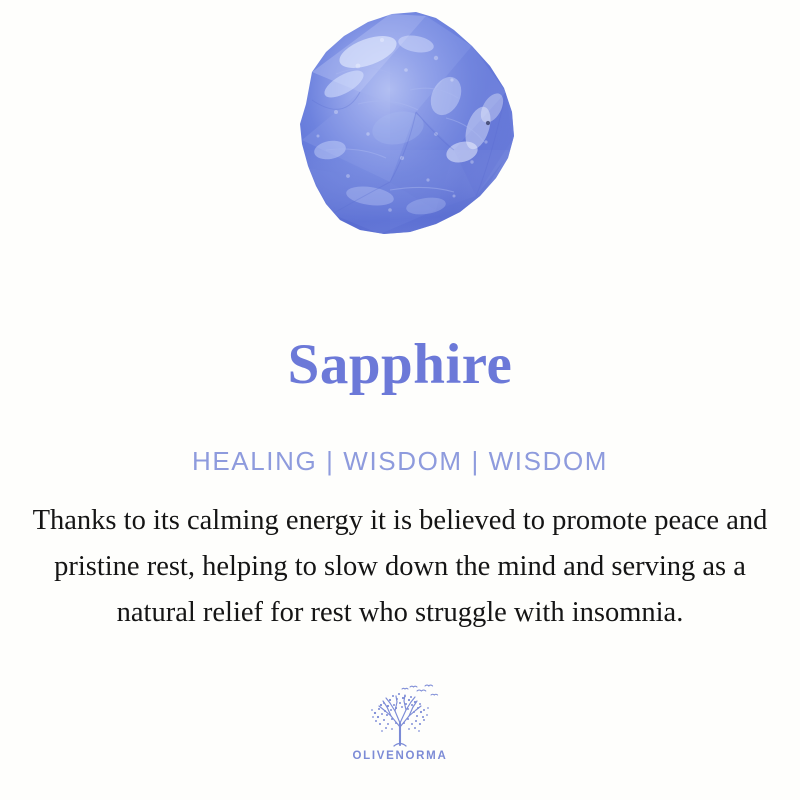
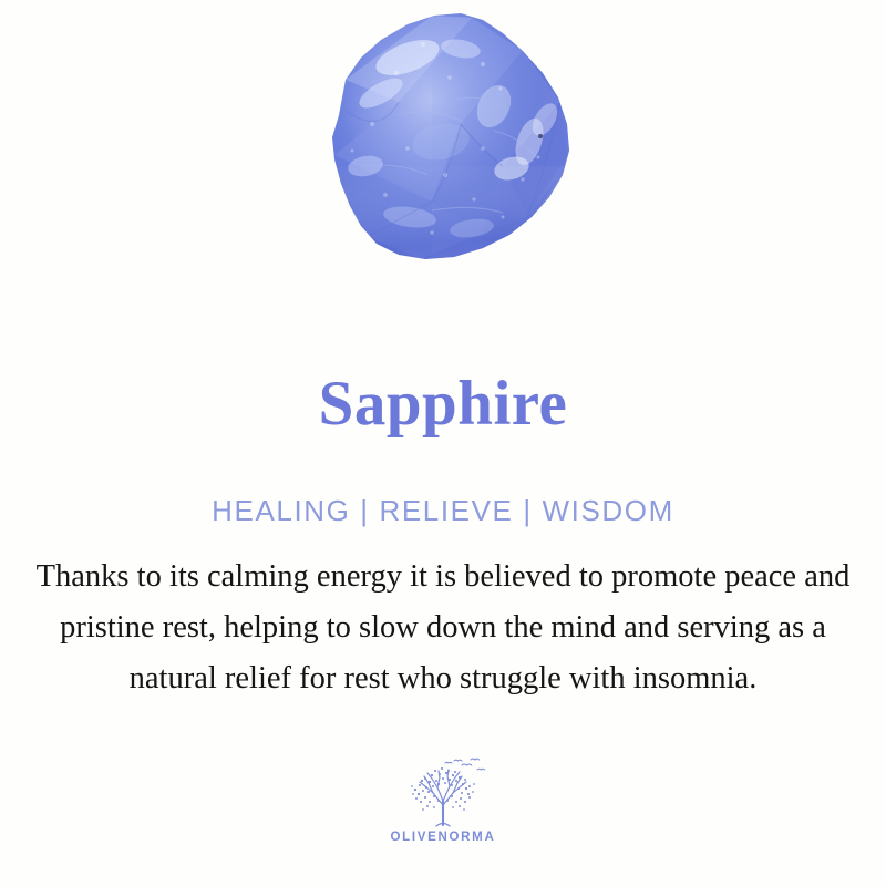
  Sapphire
- HEALING | WISDOM | WISDOM
+ HEALING | RELIEVE | WISDOM
  Thanks to its calming energy it is believed to promote peace and pristine rest, helping to slow down the mind and serving as a natural relief for rest who struggle with insomnia.
  OLIVENORMA
